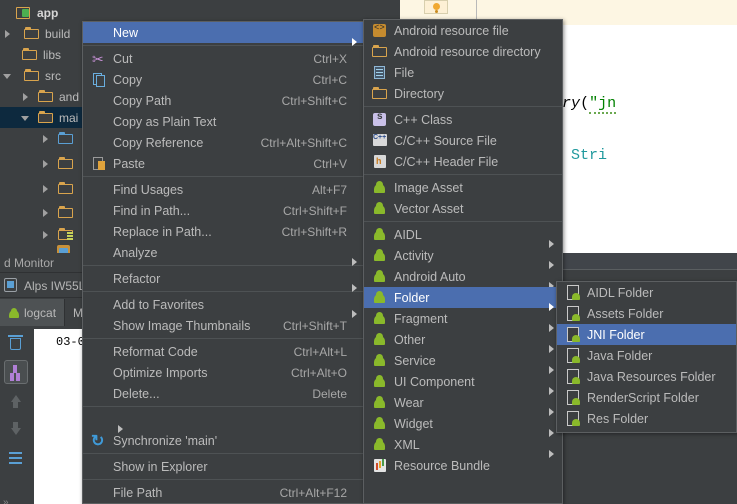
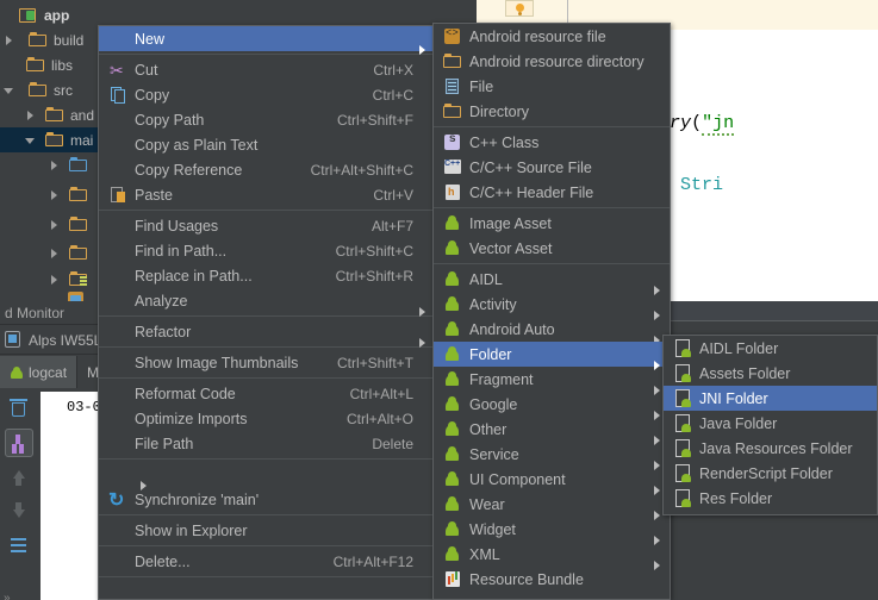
  app
  build
  libs
  src
  and
  mai
  d Monitor
  Alps IW55
  logcat
  »
  New
  Cut
  Ctrl+X
  Copy
  Ctrl+C
  Copy Path
- Ctrl+Shift+C
+ Ctrl+Shift+F
  Copy as Plain Text
  Copy Reference
  Ctrl+Alt+Shift+C
  Paste
  Ctrl+V
  Find Usages
  Alt+F7
  Find in Path...
- Ctrl+Shift+F
+ Ctrl+Shift+C
  Replace in Path...
  Ctrl+Shift+R
  Analyze
  Refactor
- Add to Favorites
  Show Image Thumbnails
  Ctrl+Shift+T
  Reformat Code
  Ctrl+Alt+L
  Optimize Imports
  Ctrl+Alt+O
- Delete...
+ File Path
  Delete
  Synchronize 'main'
  Show in Explorer
- File Path
+ Delete...
  Ctrl+Alt+F12
  Android resource file
  Android resource directory
  File
  Directory
  C++ Class
  C/C++ Source File
  C/C++ Header File
  Image Asset
  Vector Asset
  AIDL
  Activity
  Android Auto
  Folder
  Fragment
+ Google
  Other
  Service
  UI Component
  Wear
  Widget
  XML
  Resource Bundle
  AIDL Folder
  Assets Folder
  JNI Folder
  Java Folder
  Java Resources Folder
  RenderScript Folder
  Res Folder
